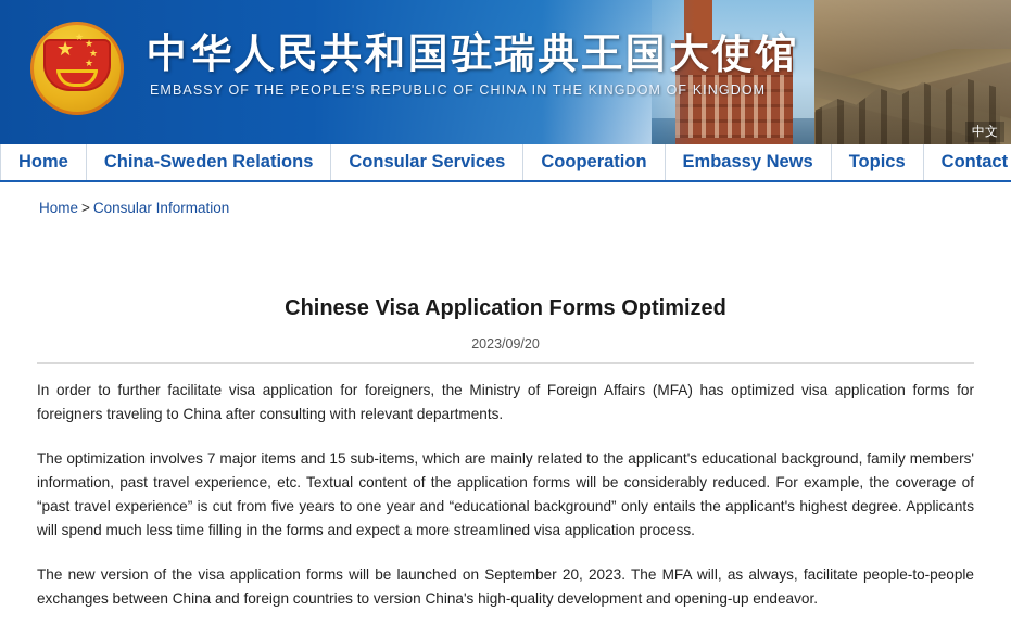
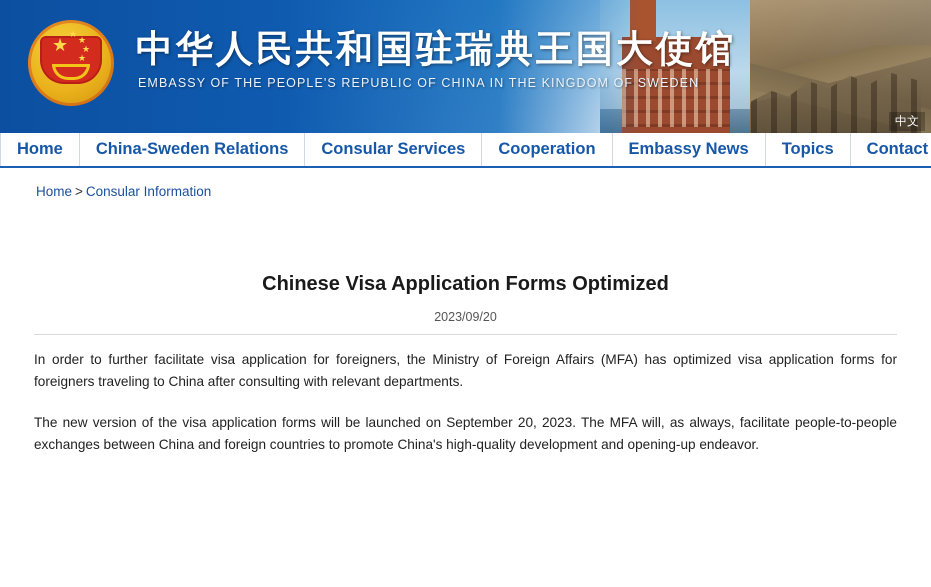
  ★
  ★
  ★
  ★
  ★
  中华人民共和国驻瑞典王国大使馆
- EMBASSY OF THE PEOPLE'S REPUBLIC OF CHINA IN THE KINGDOM OF KINGDOM
+ EMBASSY OF THE PEOPLE'S REPUBLIC OF CHINA IN THE KINGDOM OF SWEDEN
  中文
  Home
  China-Sweden Relations
  Consular Services
  Cooperation
  Embassy News
  Topics
  Contact
  Home > Consular Information
  Chinese Visa Application Forms Optimized
  2023/09/20
  In order to further facilitate visa application for foreigners, the Ministry of Foreign Affairs (MFA) has optimized visa application forms for foreigners traveling to China after consulting with relevant departments.
- The optimization involves 7 major items and 15 sub-items, which are mainly related to the applicant's educational background, family members' information, past travel experience, etc. Textual content of the application forms will be considerably reduced. For example, the coverage of “past travel experience” is cut from five years to one year and “educational background” only entails the applicant's highest degree. Applicants will spend much less time filling in the forms and expect a more streamlined visa application process.
- The new version of the visa application forms will be launched on September 20, 2023. The MFA will, as always, facilitate people-to-people exchanges between China and foreign countries to version China's high-quality development and opening-up endeavor.
+ The new version of the visa application forms will be launched on September 20, 2023. The MFA will, as always, facilitate people-to-people exchanges between China and foreign countries to promote China's high-quality development and opening-up endeavor.
